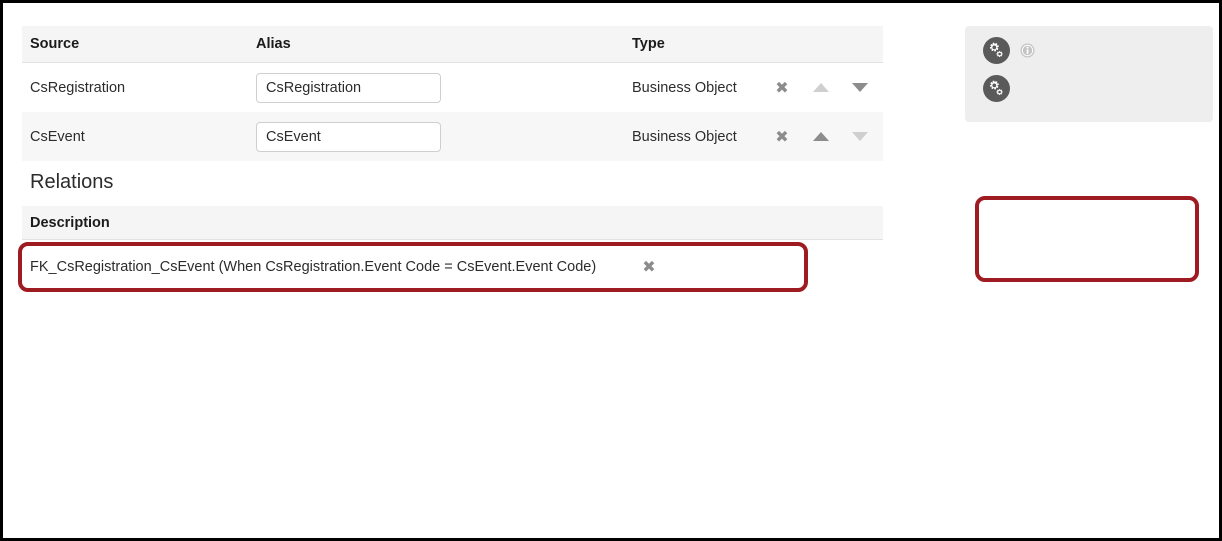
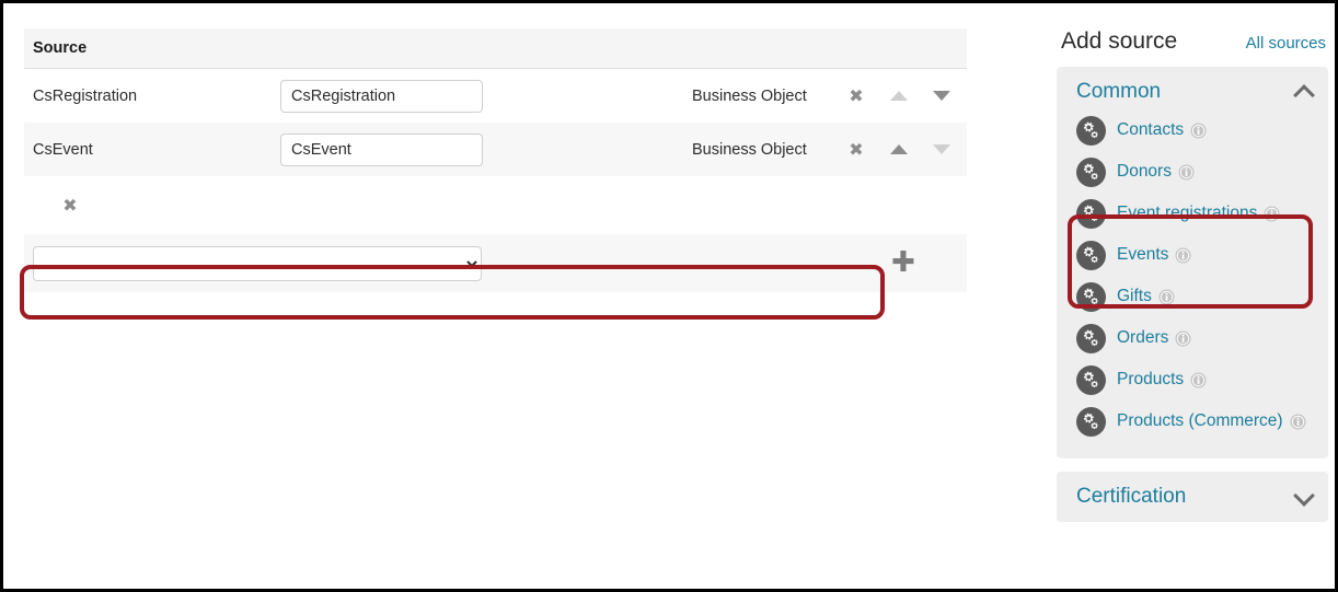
  Source
- Alias
- Type
  CsRegistration
  CsRegistration
  Business Object
  ✖
  CsEvent
  CsEvent
  Business Object
  ✖
- Relations
- Description
- FK_CsRegistration_CsEvent (When CsRegistration.Event Code = CsEvent.Event Code)
  ✖
+ ✚
+ Add source
+ All sources
+ Common
+ Contacts
+ Donors
+ Event registrations
+ Events
+ Gifts
+ Orders
+ Products
+ Products (Commerce)
+ Certification
